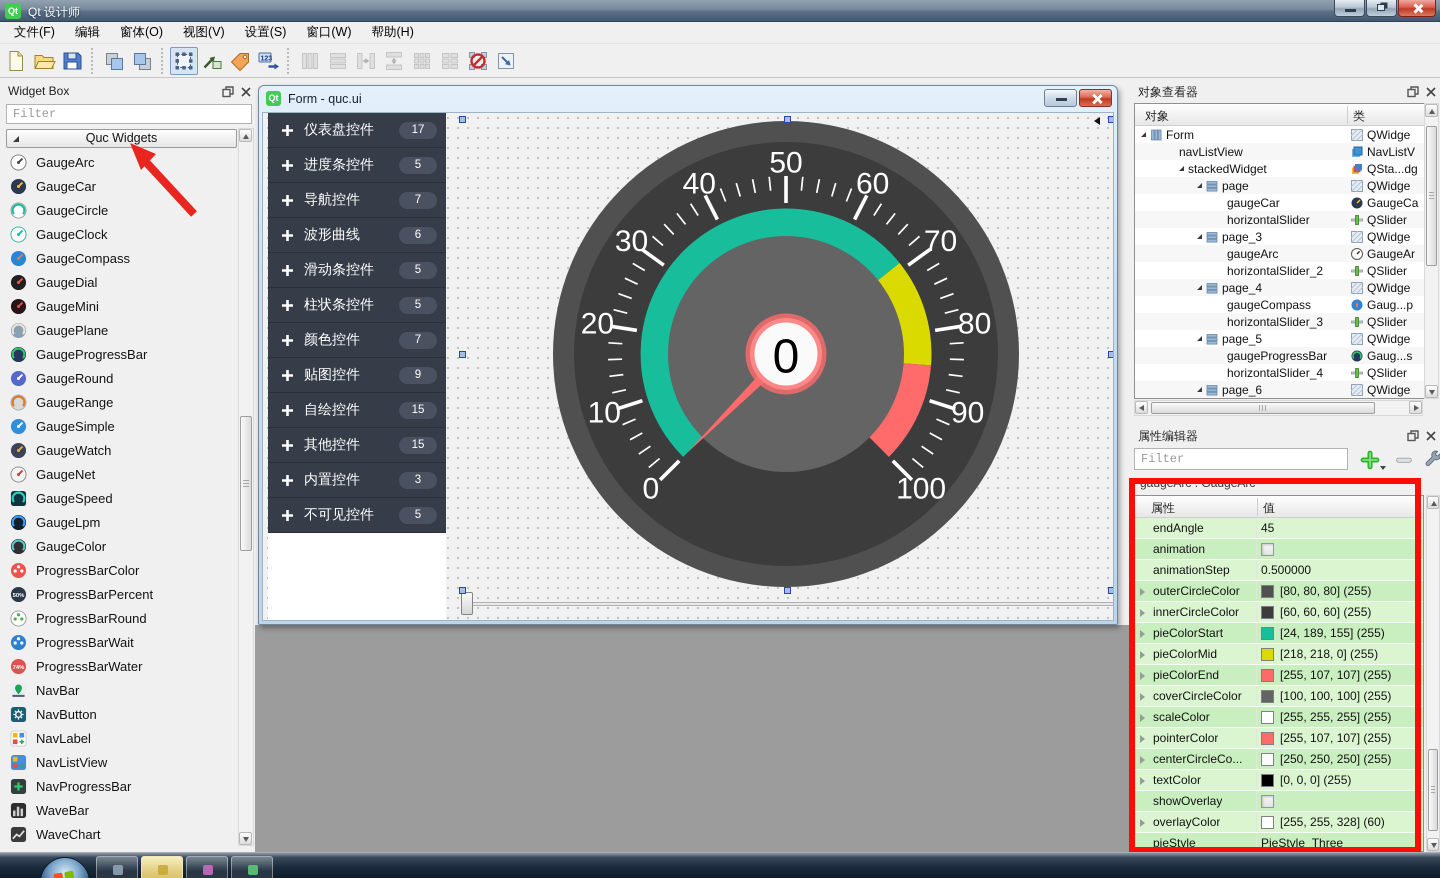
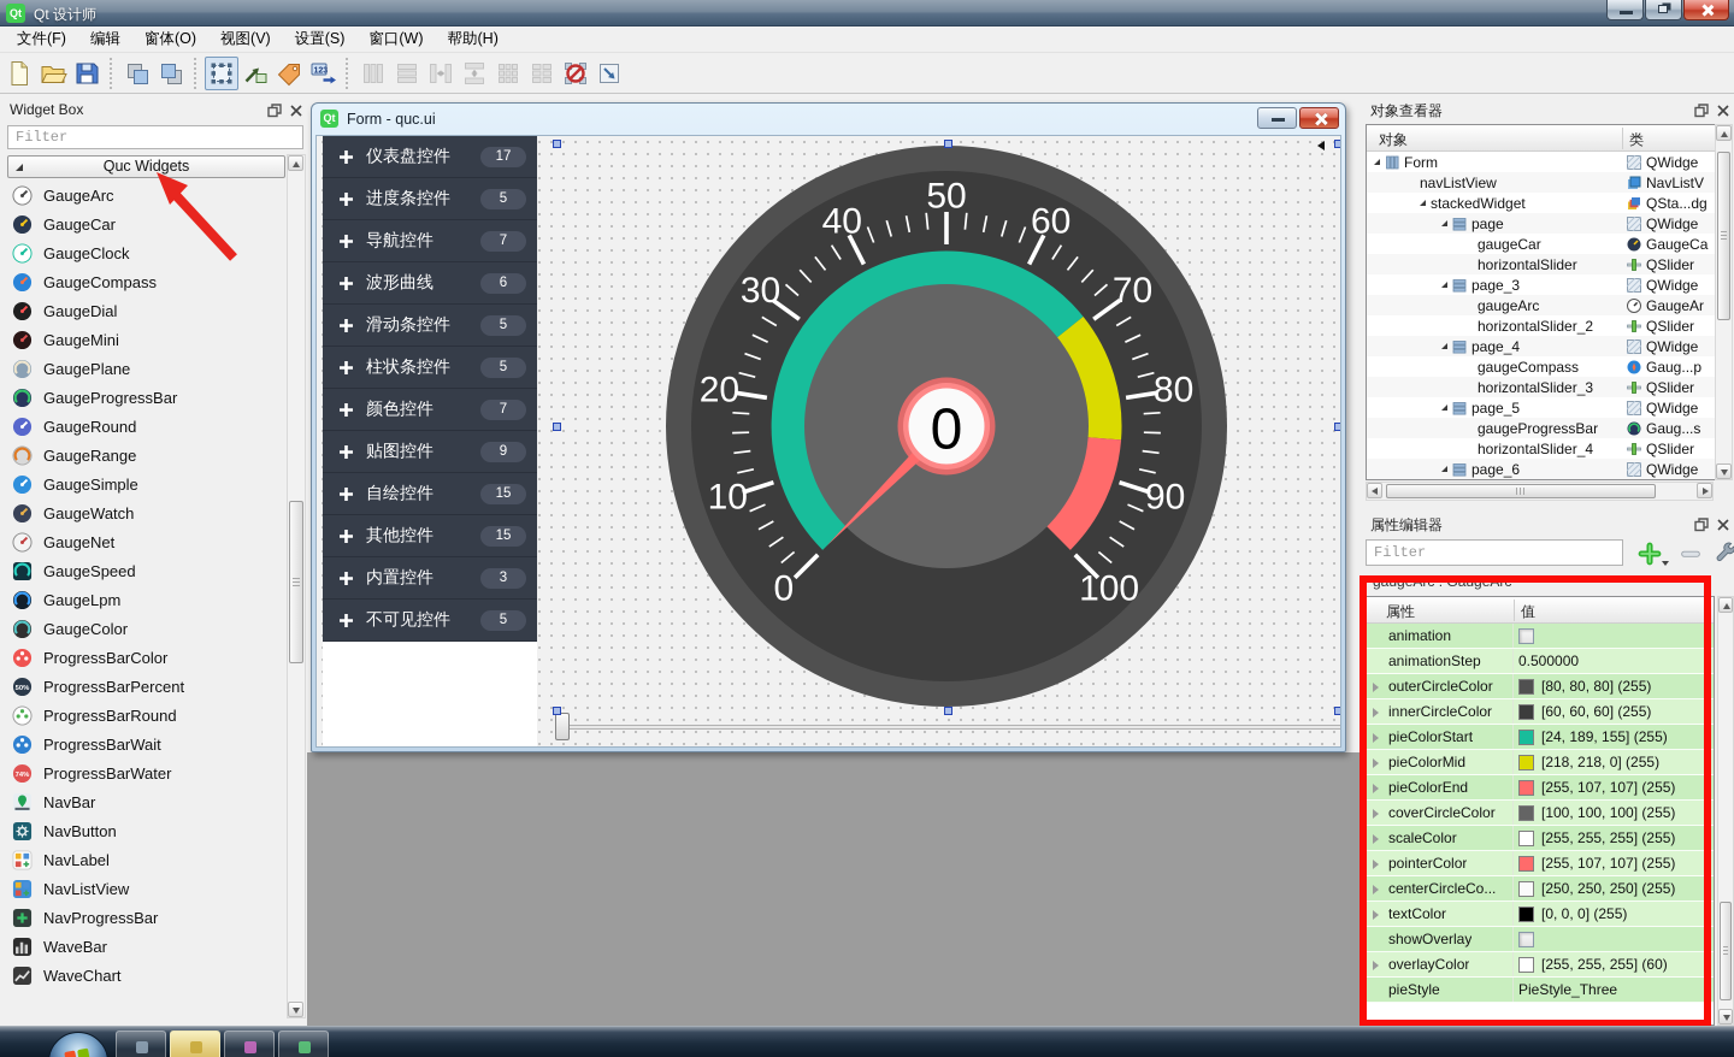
  Qt
  Qt 设计师
  文件(F)
  编辑
  窗体(O)
  视图(V)
  设置(S)
  窗口(W)
  帮助(H)
  Widget Box
  Filter
  Quc Widgets
  GaugeArc
  GaugeCar
- GaugeCircle
  GaugeClock
  GaugeCompass
  GaugeDial
  GaugeMini
  GaugePlane
  GaugeProgressBar
  GaugeRound
  GaugeRange
  GaugeSimple
  GaugeWatch
  GaugeNet
  GaugeSpeed
  GaugeLpm
  GaugeColor
  ProgressBarColor
  ProgressBarPercent
  ProgressBarRound
  ProgressBarWait
  ProgressBarWater
  NavBar
  NavButton
  NavLabel
  NavListView
  NavProgressBar
  WaveBar
  WaveChart
  Qt
  Form - quc.ui
  仪表盘控件
  17
  进度条控件
  5
  导航控件
  7
  波形曲线
  6
  滑动条控件
  5
  柱状条控件
  5
  颜色控件
  7
  贴图控件
  9
  自绘控件
  15
  其他控件
  15
  内置控件
  3
  不可见控件
  5
  0
  10
  20
  30
  40
  50
  60
  70
  80
  90
  100
  0
  对象查看器
  对象
  类
  Form
  QWidge
  navListView
  NavListV
  stackedWidget
  QSta...dg
  page
  QWidge
  gaugeCar
  GaugeCa
  horizontalSlider
  QSlider
  page_3
  QWidge
  gaugeArc
  GaugeAr
  horizontalSlider_2
  QSlider
  page_4
  QWidge
  gaugeCompass
  Gaug...p
  horizontalSlider_3
  QSlider
  page_5
  QWidge
  gaugeProgressBar
  Gaug...s
  horizontalSlider_4
  QSlider
  page_6
  QWidge
  属性编辑器
  Filter
  gaugeArc : GaugeArc
  属性
  值
- endAngle
- 45
  animation
  animationStep
  0.500000
  outerCircleColor
  [80, 80, 80] (255)
  innerCircleColor
  [60, 60, 60] (255)
  pieColorStart
  [24, 189, 155] (255)
  pieColorMid
  [218, 218, 0] (255)
  pieColorEnd
  [255, 107, 107] (255)
  coverCircleColor
  [100, 100, 100] (255)
  scaleColor
  [255, 255, 255] (255)
  pointerColor
  [255, 107, 107] (255)
  centerCircleCo...
  [250, 250, 250] (255)
  textColor
  [0, 0, 0] (255)
  showOverlay
  overlayColor
- [255, 255, 328] (60)
+ [255, 255, 255] (60)
  pieStyle
  PieStyle_Three
